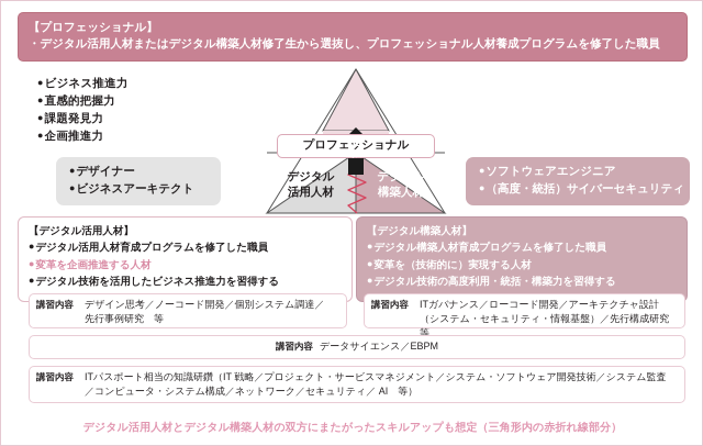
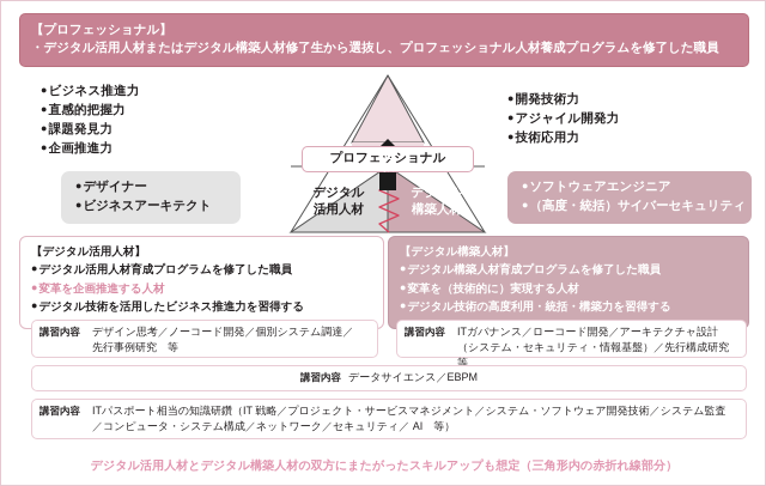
  【プロフェッショナル】
  ・デジタル活用人材またはデジタル構築人材修了生から選抜し、プロフェッショナル人材養成プログラムを修了した職員
  ●ビジネス推進力
  ●直感的把握力
  ●課題発見力
  ●企画推進力
+ ●開発技術力
+ ●アジャイル開発力
+ ●技術応用力
  ●デザイナー
  ●ビジネスアーキテクト
  ●ソフトウェアエンジニア
  ●（高度・統括）サイバーセキュリティ
  プロフェッショナル
  選
  抜
  デジタル
  活用人材
  デジタル
  構築人材
  【デジタル活用人材】
  ●デジタル活用人材育成プログラムを修了した職員
  ●変革を企画推進する人材
  ●デジタル技術を活用したビジネス推進力を習得する
  【デジタル構築人材】
  ●デジタル構築人材育成プログラムを修了した職員
  ●変革を（技術的に）実現する人材
  ●デジタル技術の高度利用・統括・構築力を習得する
  講習内容 デザイン思考／ノーコード開発／個別システム調達／先行事例研究 等
  講習内容 ITガバナンス／ローコード開発／アーキテクチャ設計（システム・セキュリティ・情報基盤）／先行構成研究 等
  講習内容 データサイエンス／EBPM
  講習内容 ITパスポート相当の知識研鑽（IT 戦略／プロジェクト・サービスマネジメント／システム・ソフトウェア開発技術／システム監査／コンピュータ・システム構成／ネットワーク／セキュリティ／ AI 等）
  デジタル活用人材とデジタル構築人材の双方にまたがったスキルアップも想定（三角形内の赤折れ線部分）
